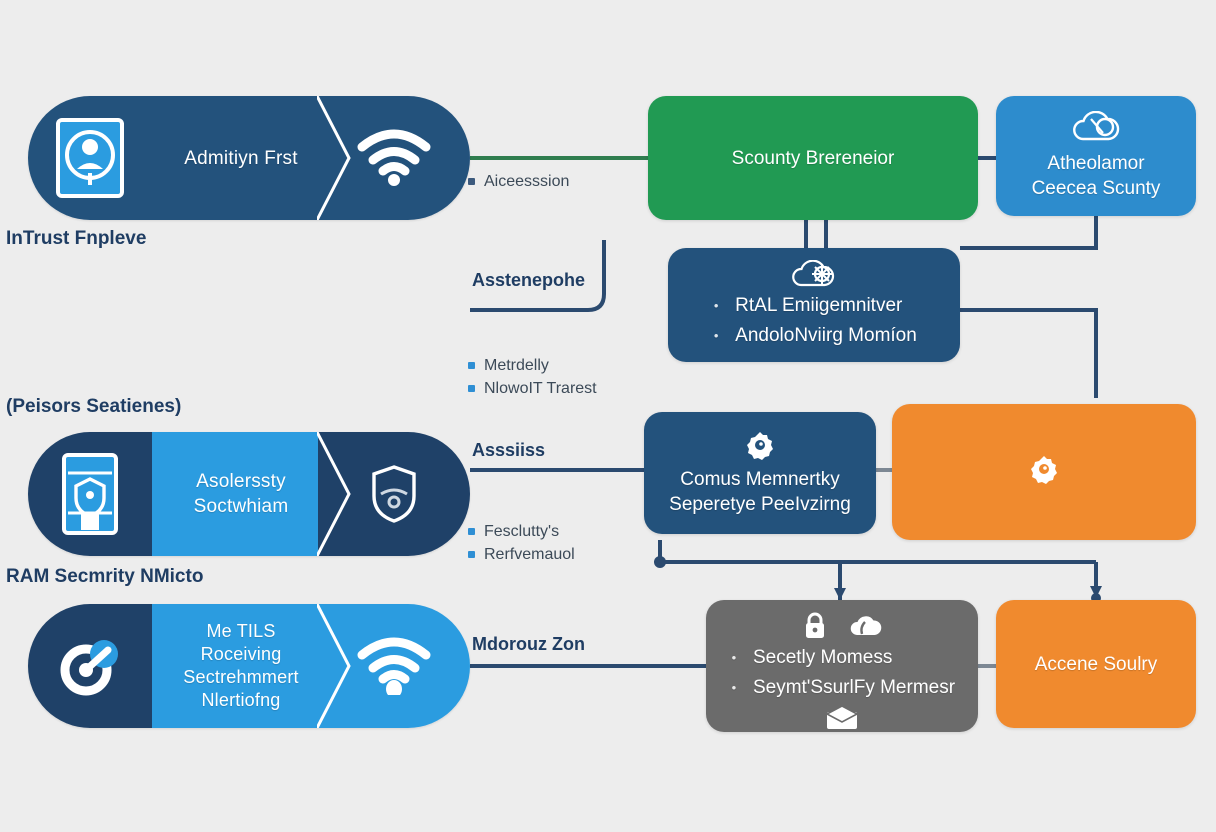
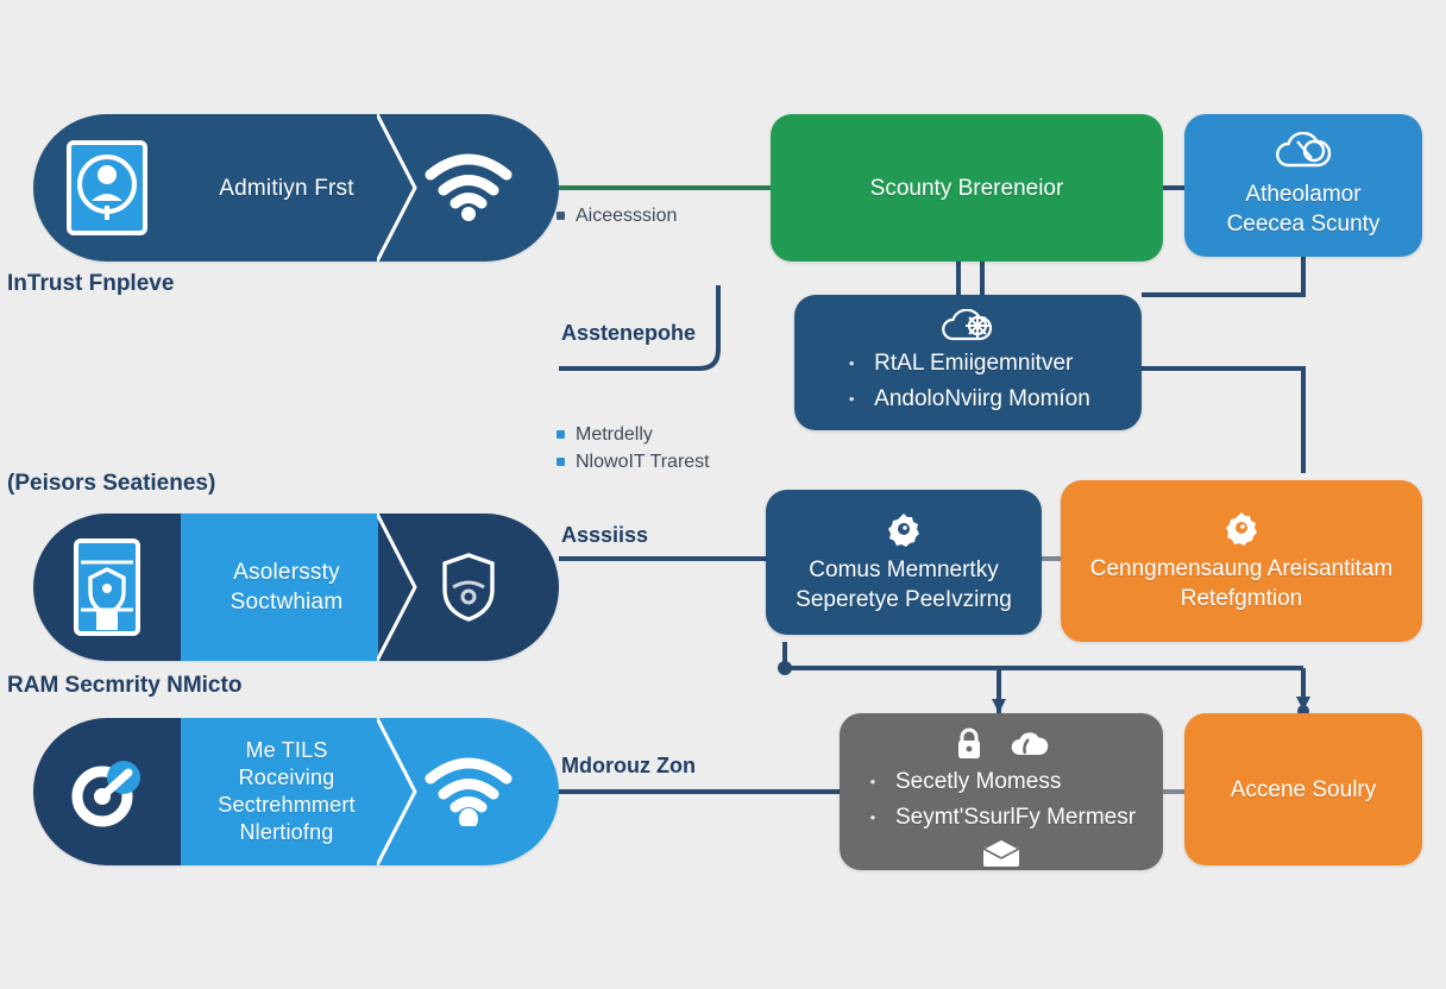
  Admitiyn Frst
  InTrust Fnpleve
  Aiceesssion
  Scounty Brereneior
  Atheolamor
  Ceecea Scunty
  (Peisors Seatienes)
  Asstenepohe
  Metrdelly
  NlowoIT Trarest
  •
  RtAL Emiigemnitver
  •
  AndoloNviirg Momíon
  Asolerssty
  Soctwhiam
  RAM Secmrity NMicto
  Asssiiss
- Fesclutty's
- Rerfvemauol
  Comus Memnertky
  Seperetye PeeIvzirng
+ Cenngmensaung Areisantitam
+ Retefgmtion
  Me TILS
  Roceiving
  Sectrehmmert
  Nlertiofng
  Mdorouz Zon
  •
  Secetly Momess
  •
  Seymt'SsurlFy Mermesr
  Accene Soulry
